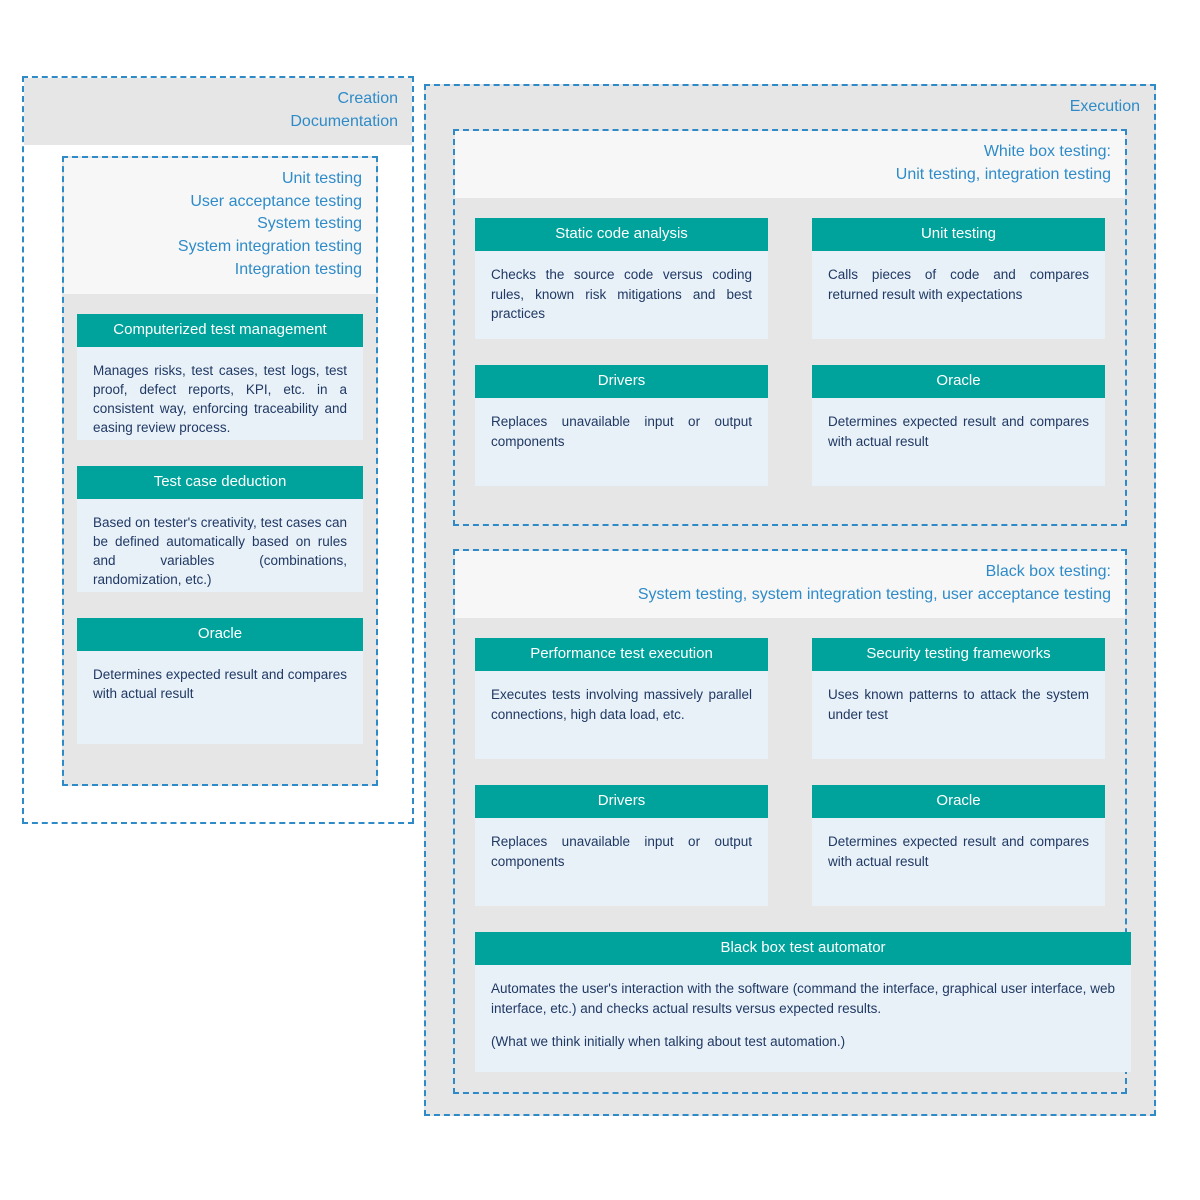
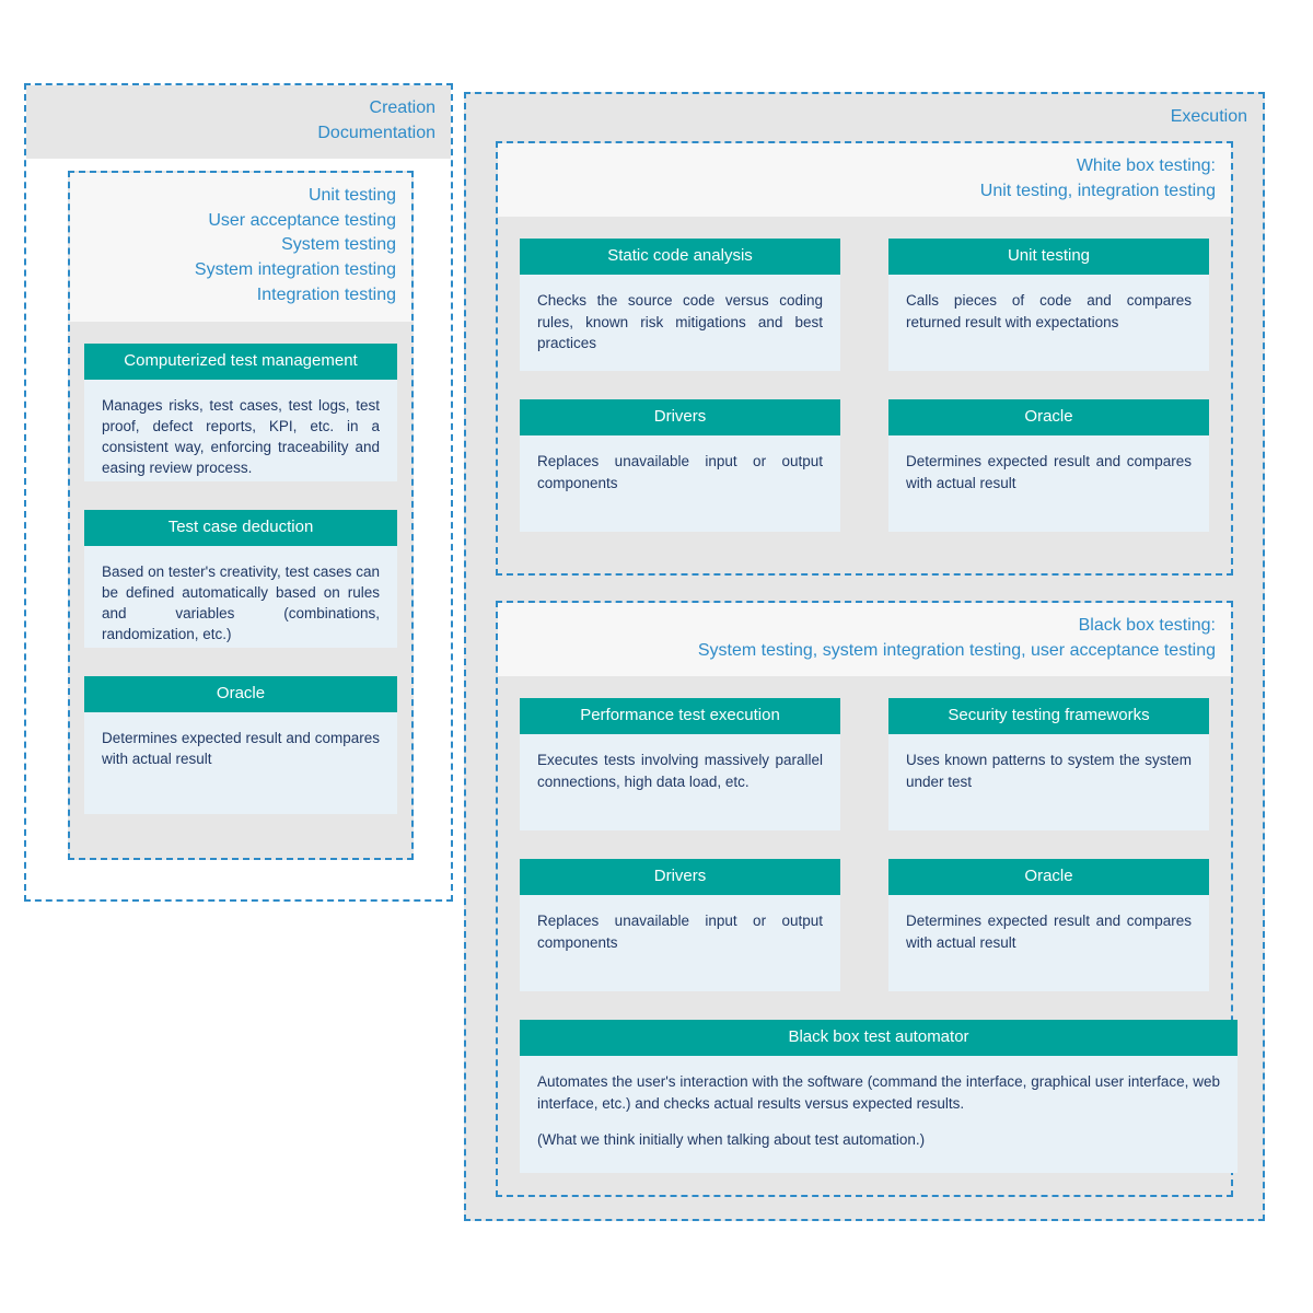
  Creation
  Documentation
  Unit testing
  User acceptance testing
  System testing
  System integration testing
  Integration testing
  Computerized test management
  Manages risks, test cases, test logs, test proof, defect reports, KPI, etc. in a consistent way, enforcing traceability and easing review process.
  Test case deduction
  Based on tester's creativity, test cases can be defined automatically based on rules and variables (combinations, randomization, etc.)
  Oracle
  Determines expected result and compares with actual result
  Execution
  White box testing:
  Unit testing, integration testing
  Static code analysis
  Checks the source code versus coding rules, known risk mitigations and best practices
  Unit testing
  Calls pieces of code and compares returned result with expectations
  Drivers
  Replaces unavailable input or output components
  Oracle
  Determines expected result and compares with actual result
  Black box testing:
  System testing, system integration testing, user acceptance testing
  Performance test execution
  Executes tests involving massively parallel connections, high data load, etc.
  Security testing frameworks
- Uses known patterns to attack the system under test
+ Uses known patterns to system the system under test
  Drivers
  Replaces unavailable input or output components
  Oracle
  Determines expected result and compares with actual result
  Black box test automator
  Automates the user's interaction with the software (command the interface, graphical user interface, web interface, etc.) and checks actual results versus expected results.
  (What we think initially when talking about test automation.)
